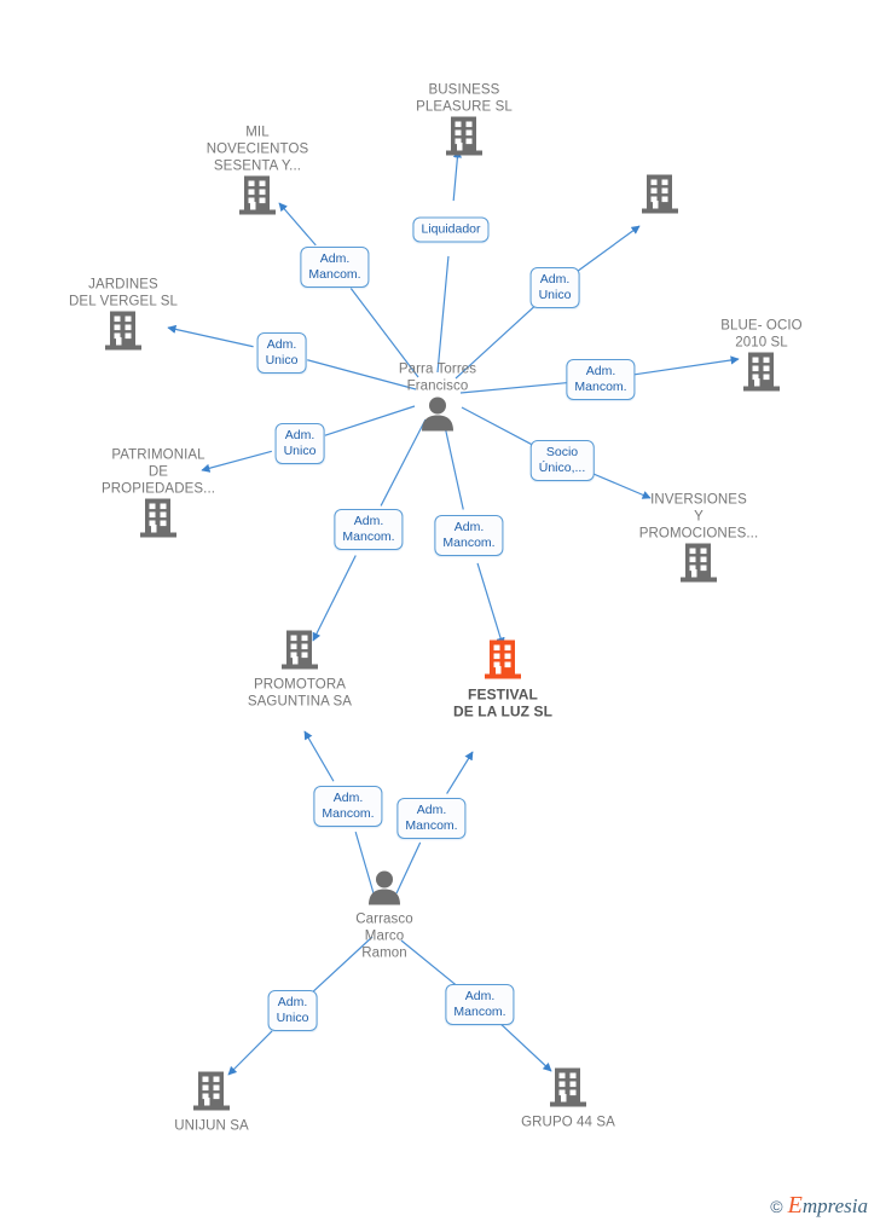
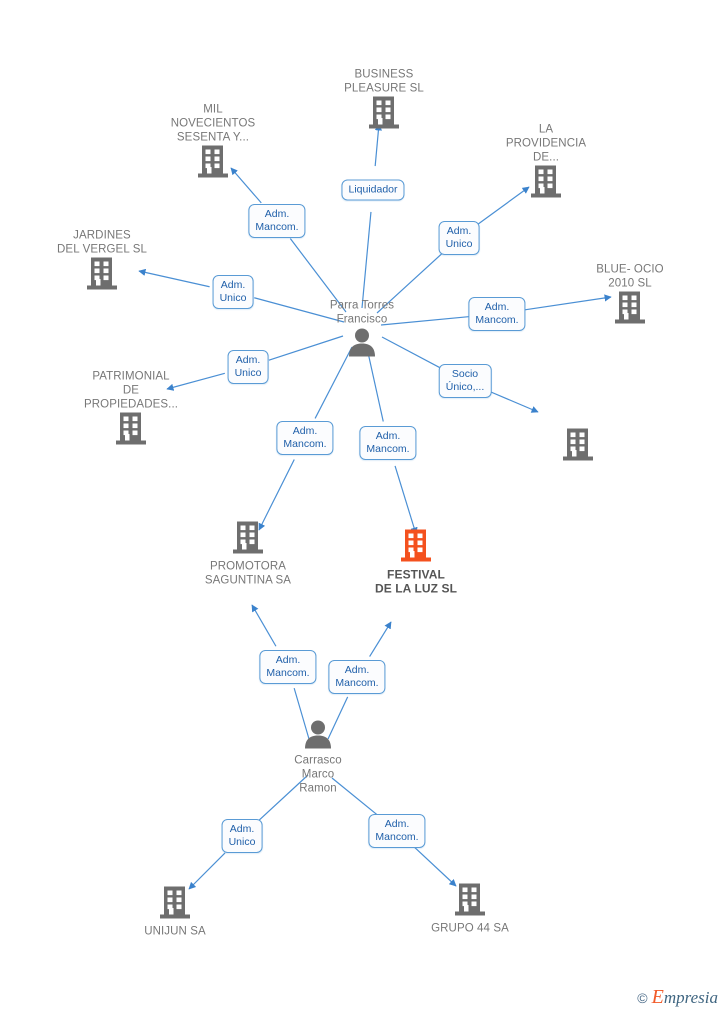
  BUSINESS
  PLEASURE SL
  MIL
  NOVECIENTOS
  SESENTA Y...
+ LA
+ PROVIDENCIA
+ DE...
  JARDINES
  DEL VERGEL SL
  BLUE- OCIO
  2010 SL
  PATRIMONIAL
  DE
  PROPIEDADES...
- INVERSIONES
- Y
- PROMOCIONES...
  Parra Torres
  Francisco
  PROMOTORA
  SAGUNTINA SA
  FESTIVAL
  DE LA LUZ SL
  Carrasco
  Marco
  Ramon
  UNIJUN SA
  GRUPO 44 SA
  Liquidador
  Adm.
  Mancom.
  Adm.
  Unico
  Adm.
  Unico
  Adm.
  Mancom.
  Adm.
  Unico
  Socio
  Único,...
  Adm.
  Mancom.
  Adm.
  Mancom.
  Adm.
  Mancom.
  Adm.
  Mancom.
  Adm.
  Unico
  Adm.
  Mancom.
  ©
  Empresia
